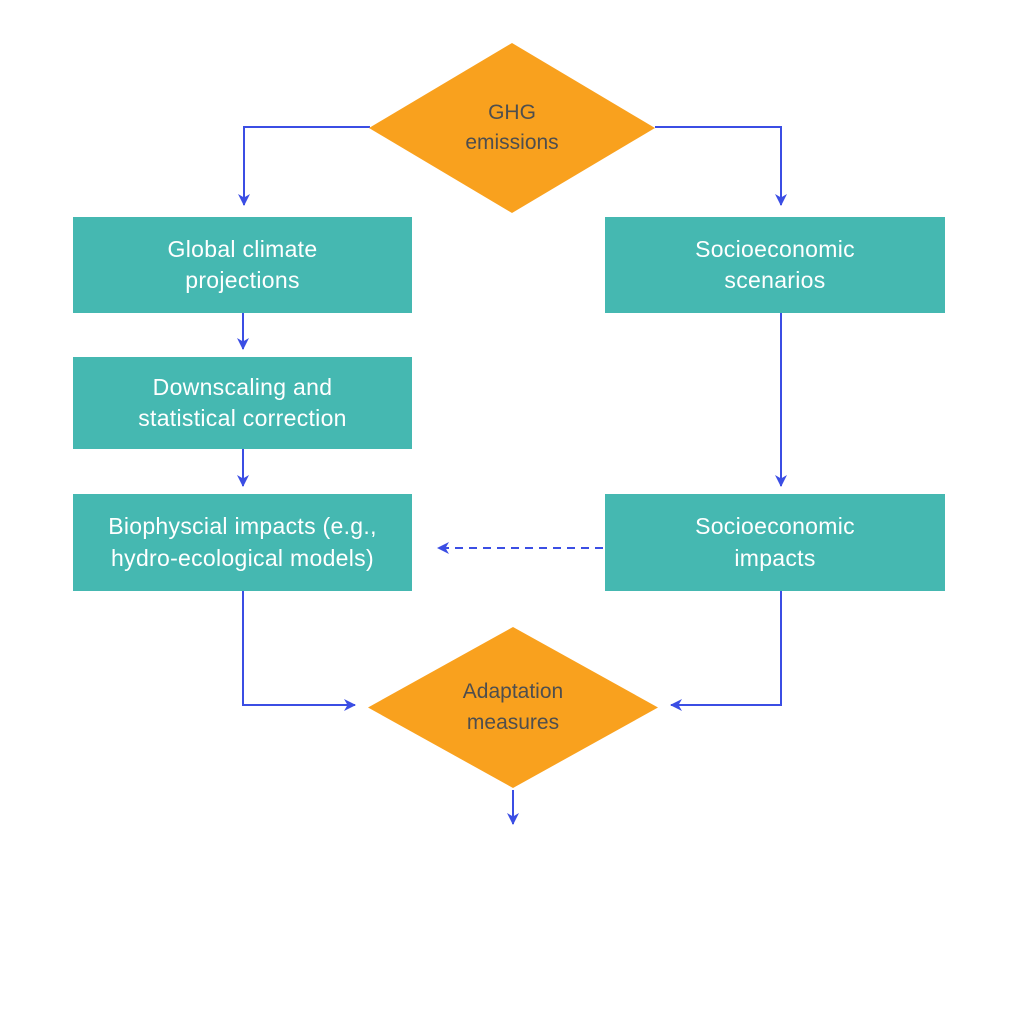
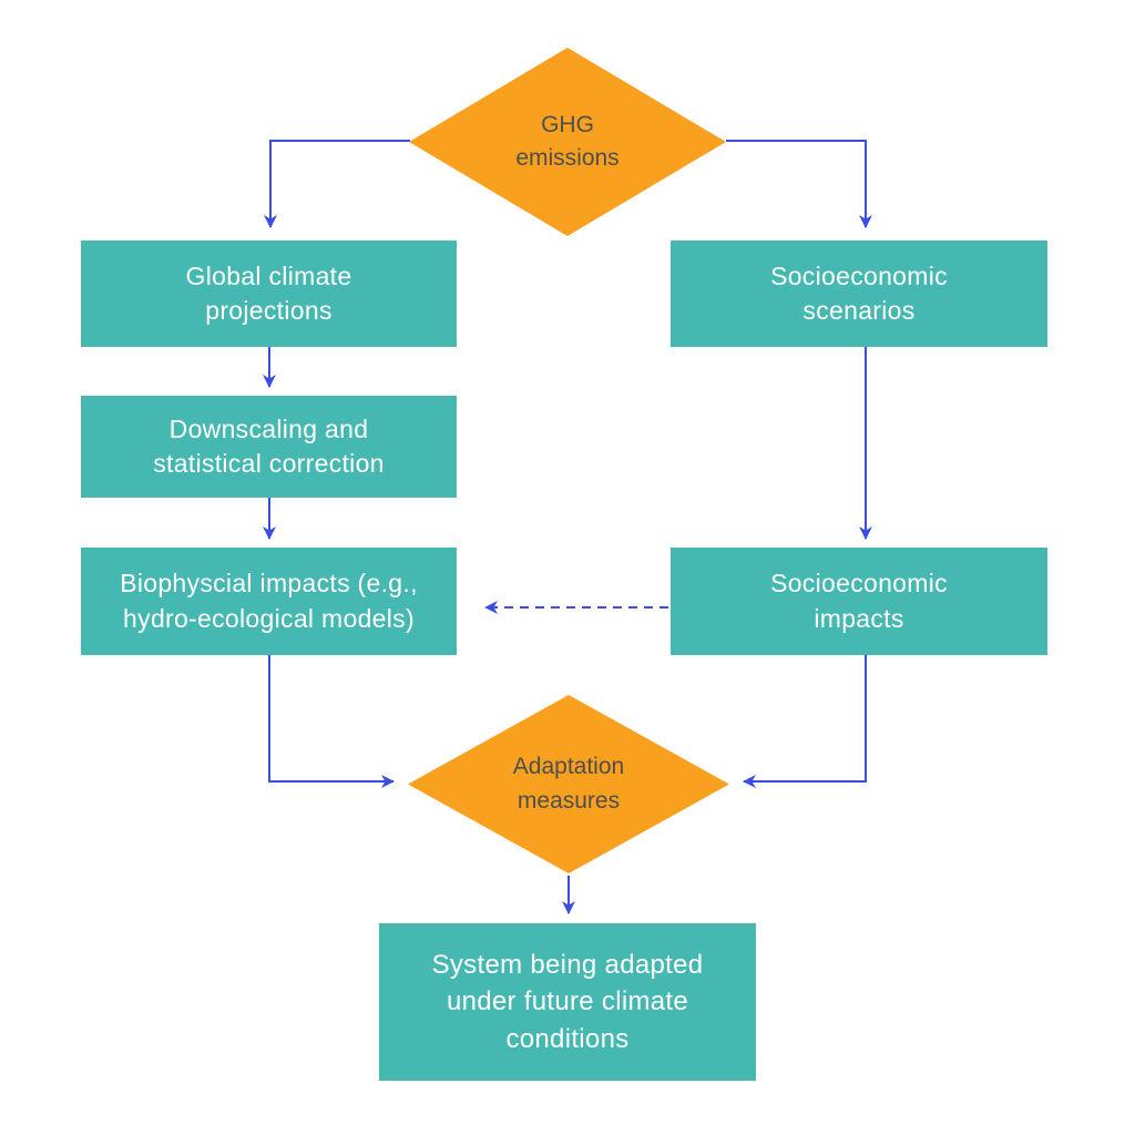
  GHG
  emissions
  Global climate
  projections
  Socioeconomic
  scenarios
  Downscaling and
  statistical correction
  Biophyscial impacts (e.g.,
  hydro-ecological models)
  Socioeconomic
  impacts
  Adaptation
  measures
+ System being adapted
+ under future climate
+ conditions
